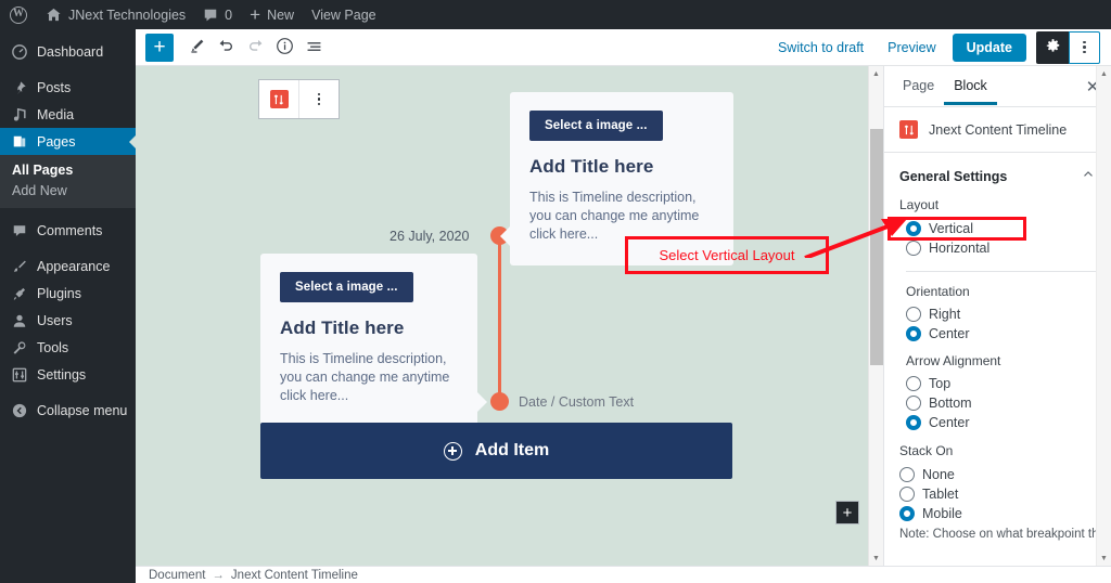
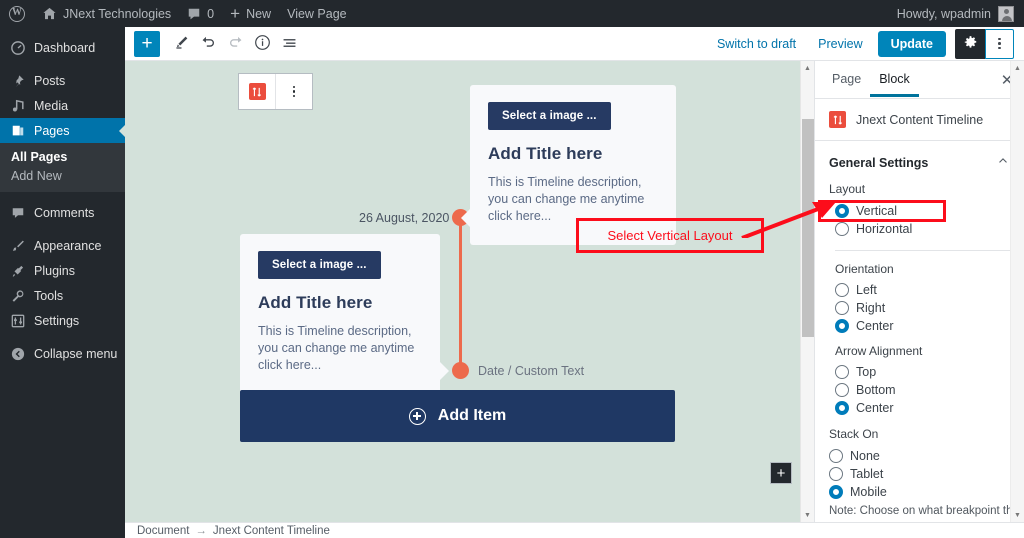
  W
  JNext Technologies
  0
  +
  New
  View Page
+ Howdy, wpadmin
  Dashboard
  Posts
  Media
  Pages
  All Pages
  Add New
  Comments
  Appearance
  Plugins
- Users
  Tools
  Settings
  Collapse menu
  +
  Switch to draft
  Preview
  Update
- 26 July, 2020
+ 26 August, 2020
  Date / Custom Text
  Select a image ...
  Add Title here
  This is Timeline description, you can change me anytime click here...
  Select a image ...
  Add Title here
  This is Timeline description, you can change me anytime click here...
  Add Item
  +
  Page
  Block
  ✕
  Jnext Content Timeline
  General Settings
  Layout
  Vertical
  Horizontal
  Orientation
+ Left
  Right
  Center
  Arrow Alignment
  Top
  Bottom
  Center
  Stack On
  None
  Tablet
  Mobile
  Note: Choose on what breakpoint t
  Document
  →
  Jnext Content Timeline
  Select Vertical Layout
